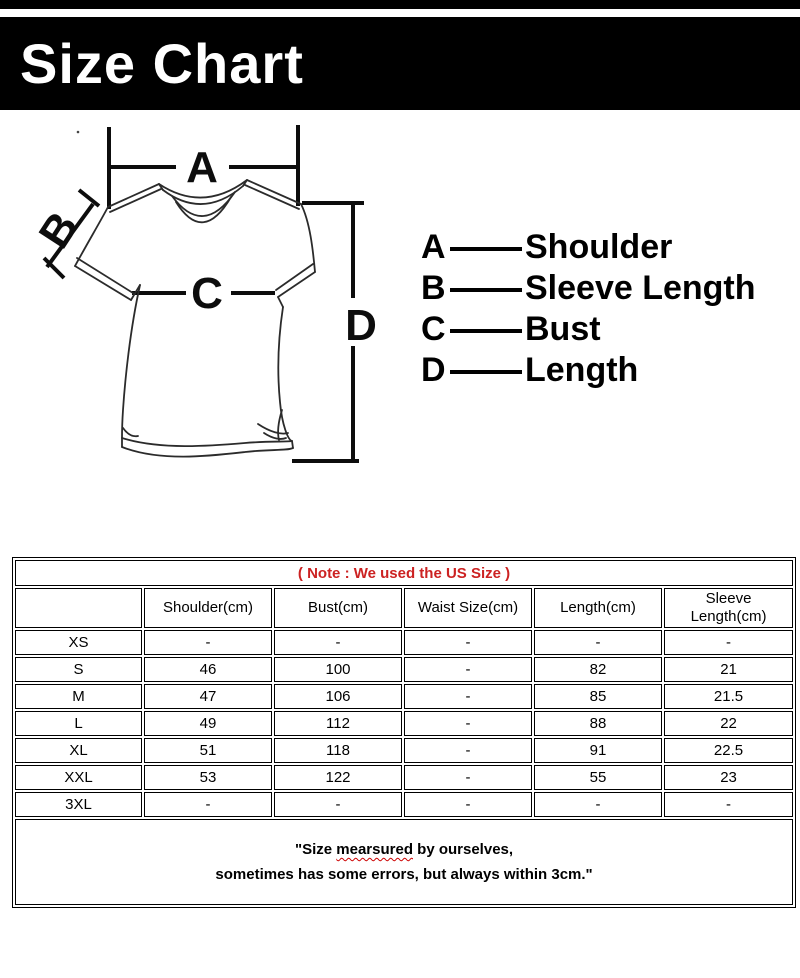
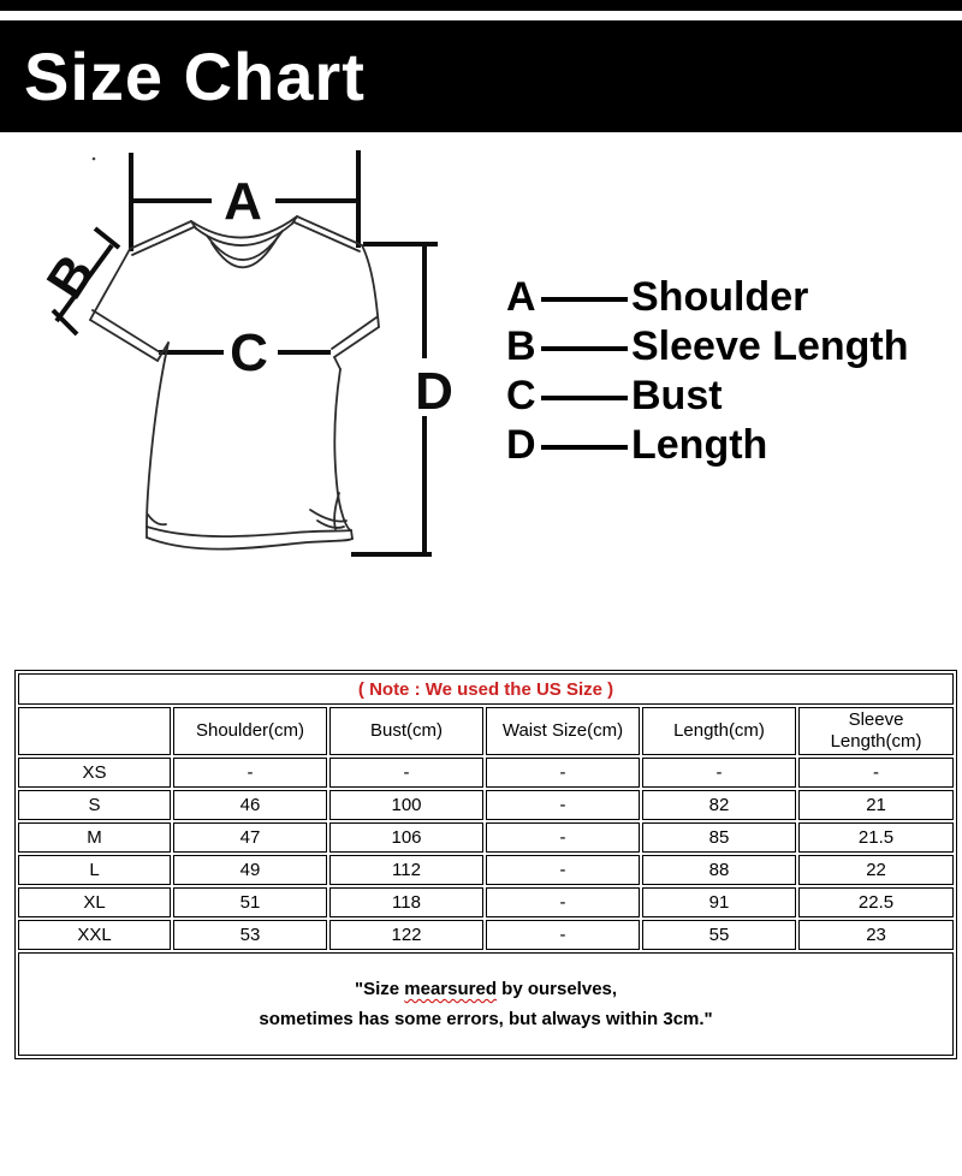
  Size Chart
  A
  C
  D
  A
  Shoulder
  B
  Sleeve Length
  C
  Bust
  D
  Length
  ( Note : We used the US Size )
  	Shoulder(cm)	Bust(cm)	Waist Size(cm)	Length(cm)	Sleeve Length(cm)
  XS	-	-	-	-	-
  S	46	100	-	82	21
  M	47	106	-	85	21.5
  L	49	112	-	88	22
  XL	51	118	-	91	22.5
  XXL	53	122	-	55	23
- 3XL	-	-	-	-	-
  "Size mearsured by ourselves, sometimes has some errors, but always within 3cm."
